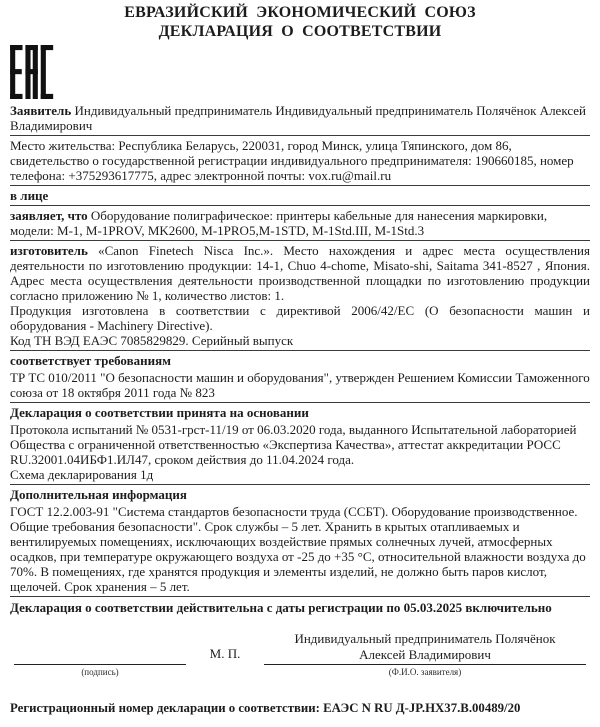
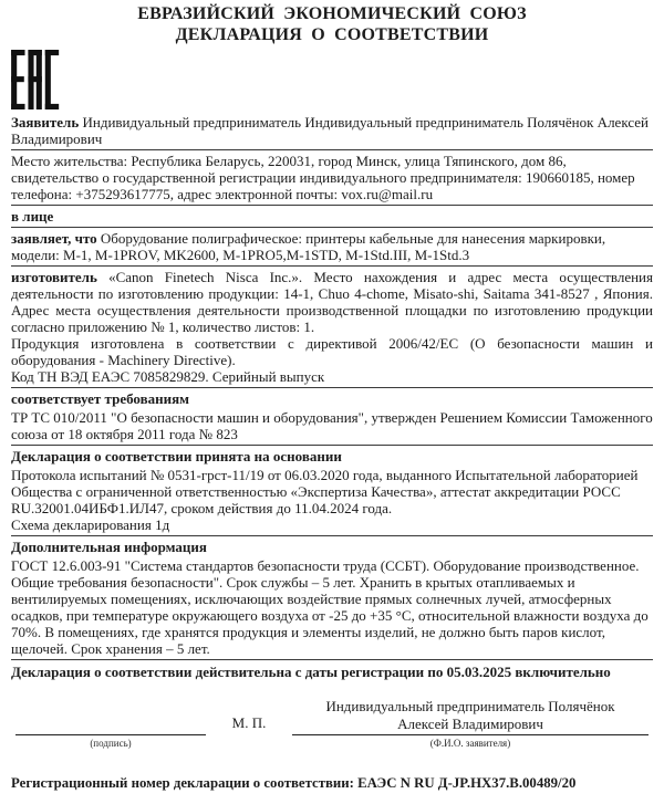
  ЕВРАЗИЙСКИЙ ЭКОНОМИЧЕСКИЙ СОЮЗ
  ДЕКЛАРАЦИЯ О СООТВЕТСТВИИ
  Заявитель Индивидуальный предприниматель Индивидуальный предприниматель Полячёнок Алексей Владимирович
  Место жительства: Республика Беларусь, 220031, город Минск, улица Тяпинского, дом 86, свидетельство о государственной регистрации индивидуального предпринимателя: 190660185, номер телефона: +375293617775, адрес электронной почты: vox.ru@mail.ru
  в лице
  заявляет, что Оборудование полиграфическое: принтеры кабельные для нанесения маркировки, модели: M-1, M-1PROV, MK2600, M-1PRO5,M-1STD, M-1Std.III, M-1Std.3
  изготовитель «Canon Finetech Nisca Inc.». Место нахождения и адрес места осуществления деятельности по изготовлению продукции: 14-1, Chuo 4-chome, Misato-shi, Saitama 341-8527 , Япония. Адрес места осуществления деятельности производственной площадки по изготовлению продукции согласно приложению № 1, количество листов: 1.
  Продукция изготовлена в соответствии с директивой 2006/42/EC (О безопасности машин и оборудования - Machinery Directive).
  Код ТН ВЭД ЕАЭС 7085829829. Серийный выпуск
  соответствует требованиям
  ТР ТС 010/2011 "О безопасности машин и оборудования", утвержден Решением Комиссии Таможенного союза от 18 октября 2011 года № 823
  Декларация о соответствии принята на основании
  Протокола испытаний № 0531-грст-11/19 от 06.03.2020 года, выданного Испытательной лабораторией Общества с ограниченной ответственностью «Экспертиза Качества», аттестат аккредитации РОСС RU.32001.04ИБФ1.ИЛ47, сроком действия до 11.04.2024 года.
  Схема декларирования 1д
  Дополнительная информация
- ГОСТ 12.2.003-91 "Система стандартов безопасности труда (ССБТ). Оборудование производственное. Общие требования безопасности". Срок службы – 5 лет. Хранить в крытых отапливаемых и вентилируемых помещениях, исключающих воздействие прямых солнечных лучей, атмосферных осадков, при температуре окружающего воздуха от -25 до +35 °С, относительной влажности воздуха до 70%. В помещениях, где хранятся продукция и элементы изделий, не должно быть паров кислот, щелочей. Срок хранения – 5 лет.
+ ГОСТ 12.6.003-91 "Система стандартов безопасности труда (ССБТ). Оборудование производственное. Общие требования безопасности". Срок службы – 5 лет. Хранить в крытых отапливаемых и вентилируемых помещениях, исключающих воздействие прямых солнечных лучей, атмосферных осадков, при температуре окружающего воздуха от -25 до +35 °С, относительной влажности воздуха до 70%. В помещениях, где хранятся продукция и элементы изделий, не должно быть паров кислот, щелочей. Срок хранения – 5 лет.
  Декларация о соответствии действительна с даты регистрации по 05.03.2025 включительно
  (подпись)
  М. П.
  Индивидуальный предприниматель Полячёнок Алексей Владимирович
  (Ф.И.О. заявителя)
  Регистрационный номер декларации о соответствии: ЕАЭС N RU Д-JP.НХ37.В.00489/20
